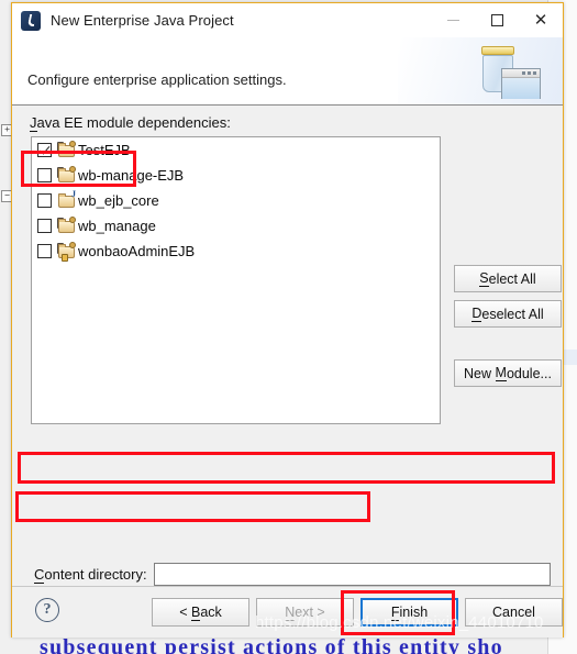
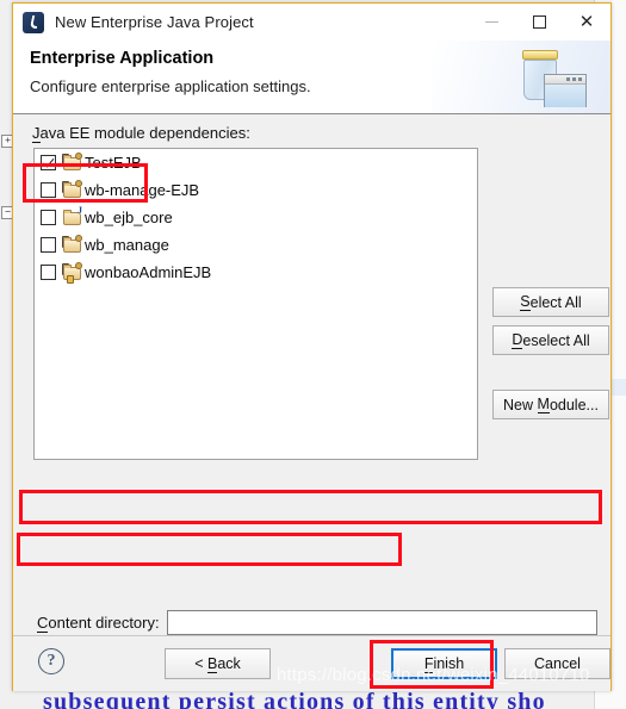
  +
  −
  subsequent persist actions of this entity sho
  New Enterprise Java Project
  ✕
+ Enterprise Application
  Configure enterprise application settings.
  Java EE module dependencies:
  TestEJB
  wb-manage-EJB
  J
  wb_ejb_core
  wb_manage
  wonbaoAdminEJB
  S
  elect All
  D
  eselect All
  New
  M
  odule...
  Content directory:
  ?
  <
  B
  ack
- N
- ext >
  F
  inish
  Cancel
  https://blog.csdn.net/weixin_44010710
